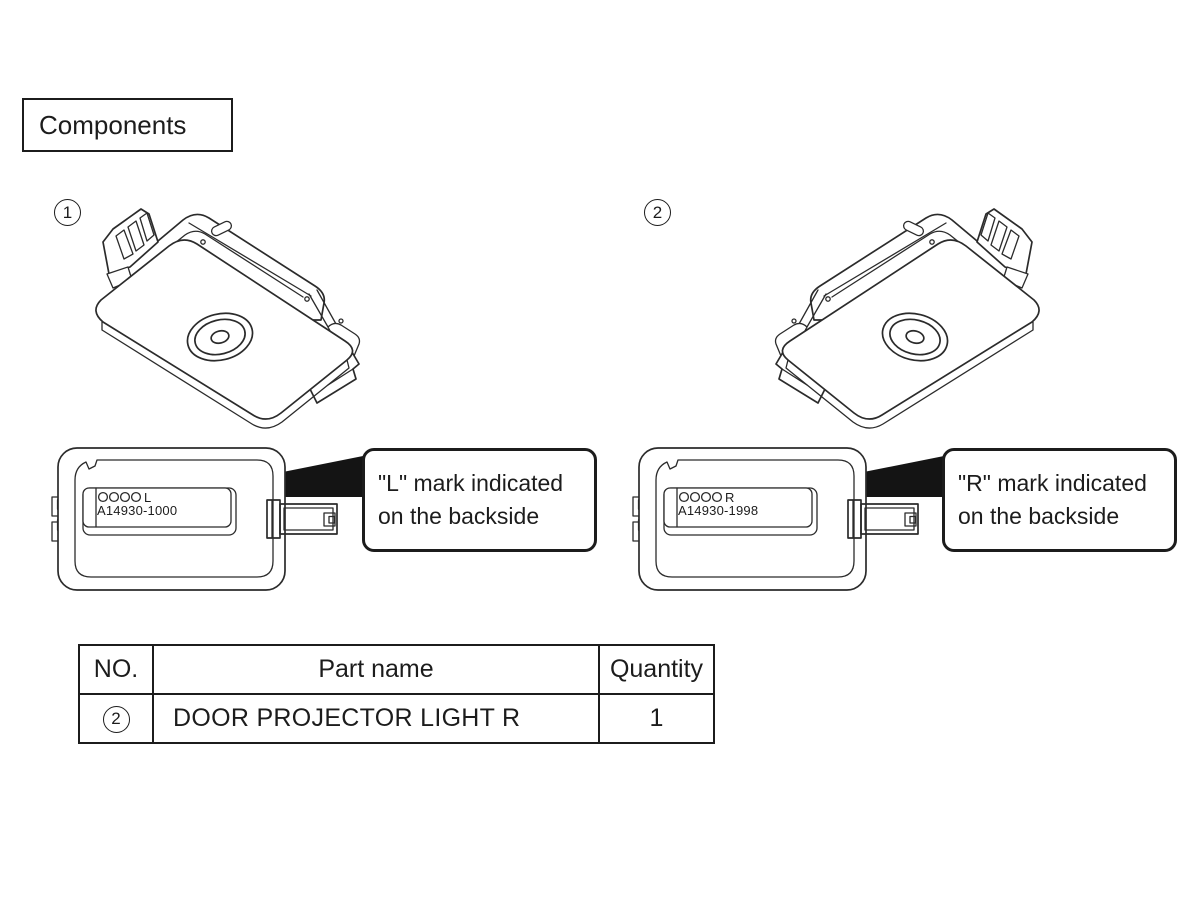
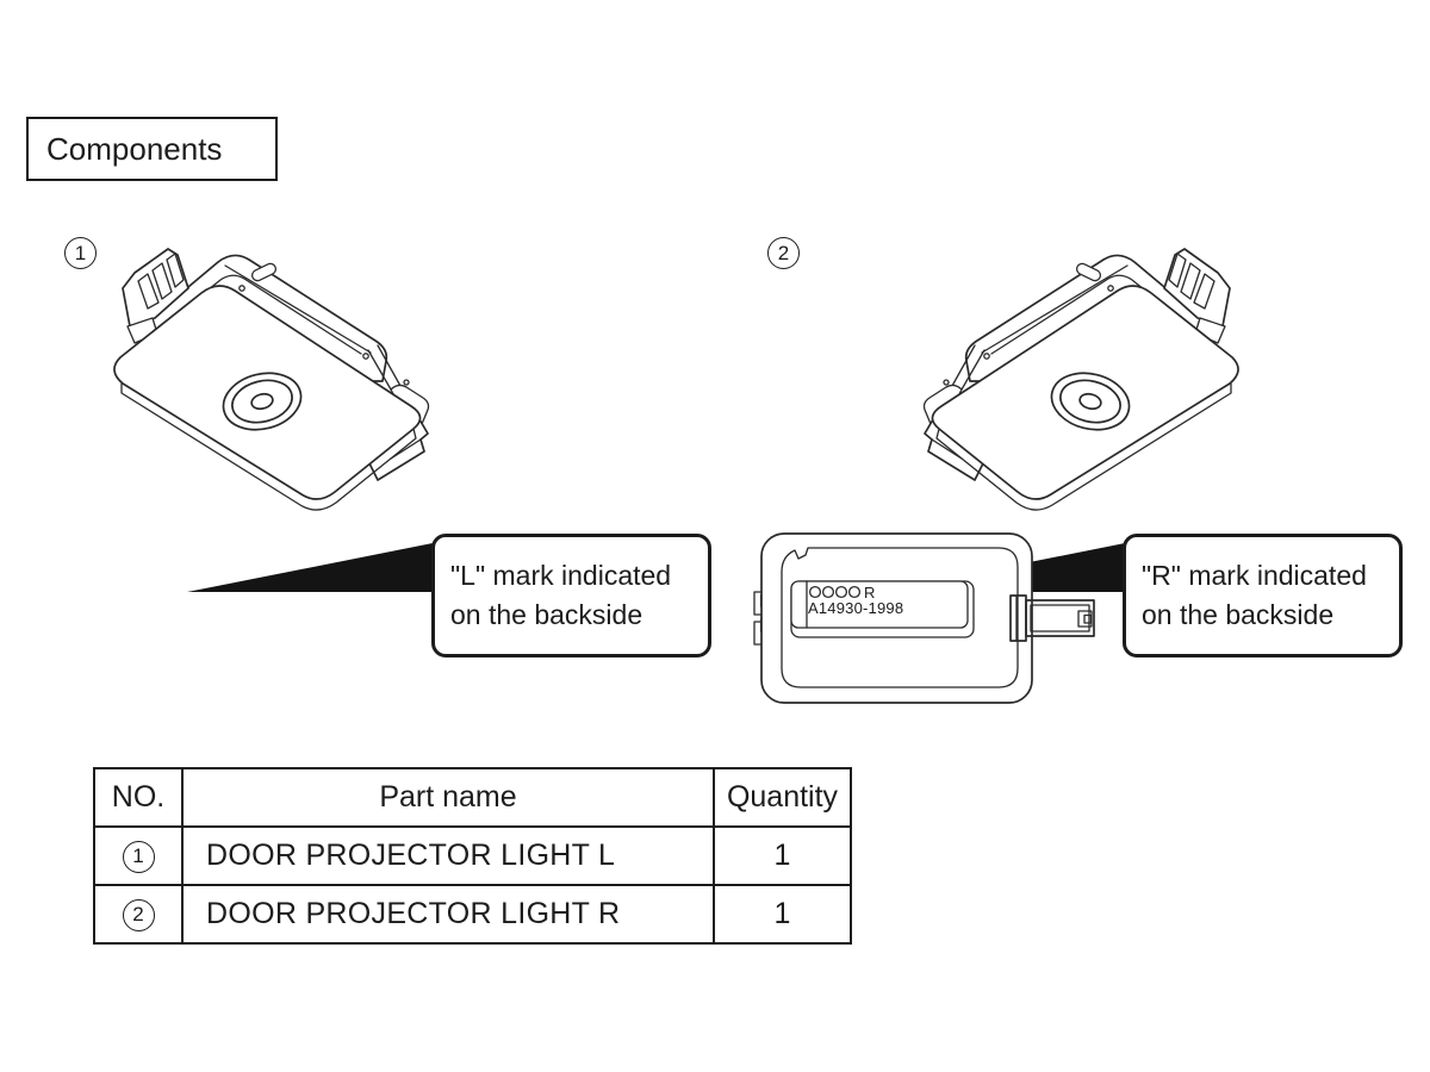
- L
- A14930-1000
  R
  A14930-1998
  Components
  1
  2
  "L" mark indicated
  on the backside
  "R" mark indicated
  on the backside
  NO.	Part name	Quantity
+ 1	DOOR PROJECTOR LIGHT L	1
  2	DOOR PROJECTOR LIGHT R	1
